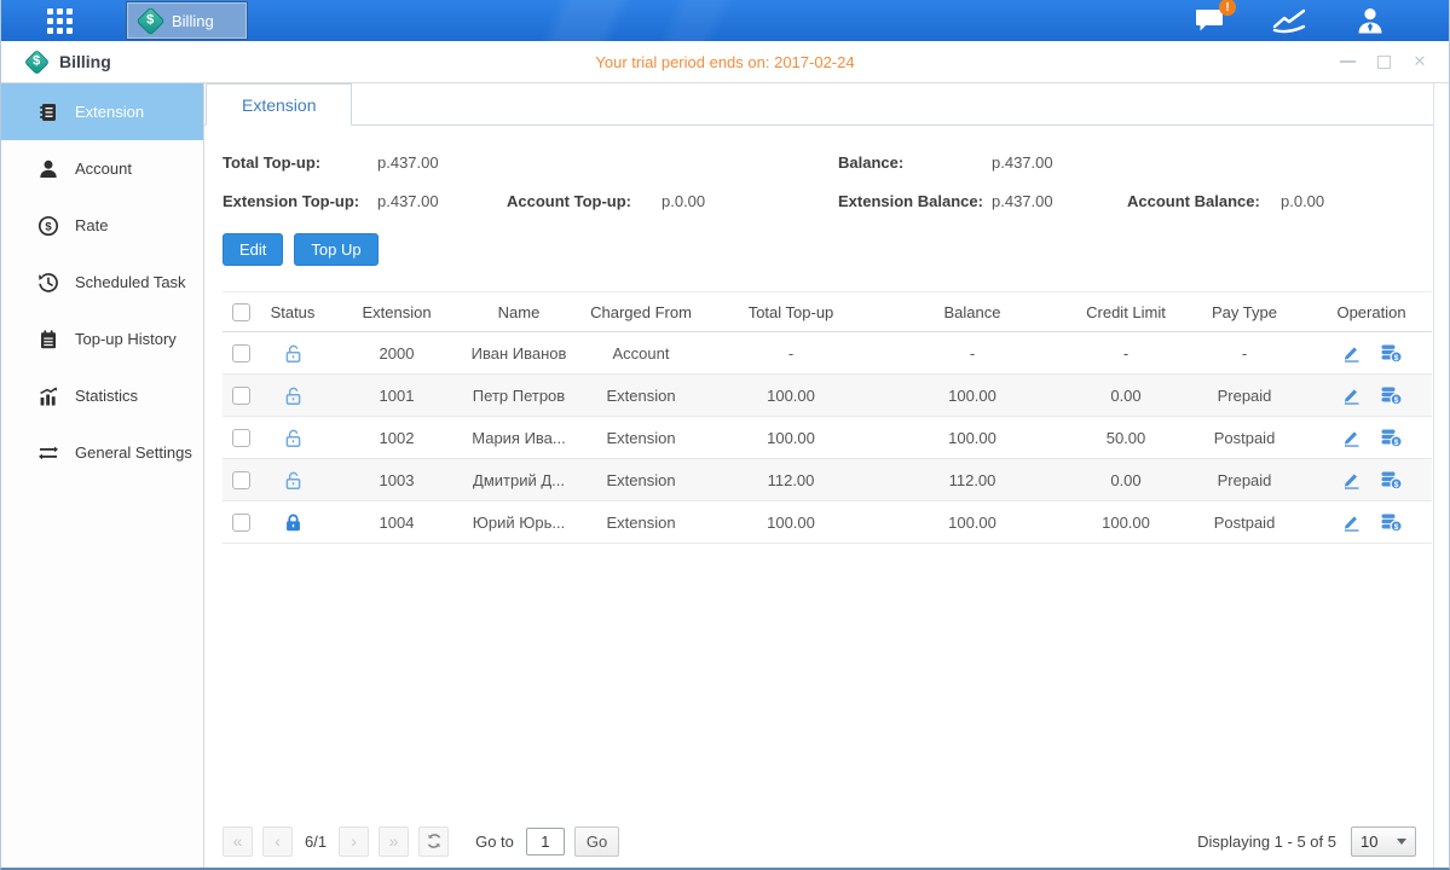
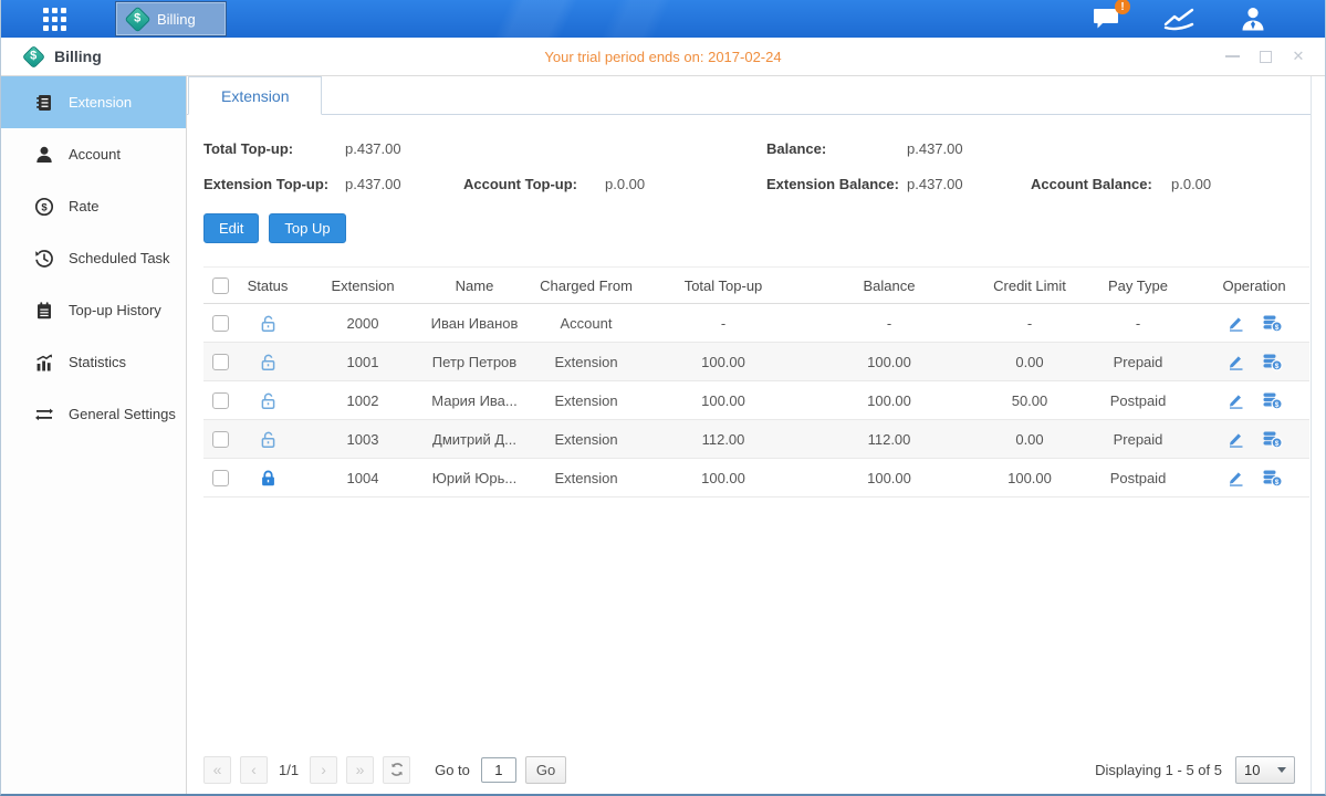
  !
  Billing
  Your trial period ends on: 2017-02-24
  ✕
  Extension
  Account
  $
  Rate
  Scheduled Task
  Top-up History
  Statistics
  General Settings
  Extension
  Total Top-up:
  p.437.00
  Balance:
  p.437.00
  Extension Top-up:
  p.437.00
  Account Top-up:
  p.0.00
  Extension Balance:
  p.437.00
  Account Balance:
  p.0.00
  Edit
  Top Up
  	Status	Extension	Name	Charged From	Total Top-up	Balance	Credit Limit	Pay Type	Operation
  		2000	Иван Иванов	Account	-	-	-	-
  		1001	Петр Петров	Extension	100.00	100.00	0.00	Prepaid
  		1002	Мария Ива...	Extension	100.00	100.00	50.00	Postpaid
  		1003	Дмитрий Д...	Extension	112.00	112.00	0.00	Prepaid
  		1004	Юрий Юрь...	Extension	100.00	100.00	100.00	Postpaid
  «
  ‹
- 6/1
+ 1/1
  ›
  »
  Go to
  1
  Go
  Displaying 1 - 5 of 5
  10
